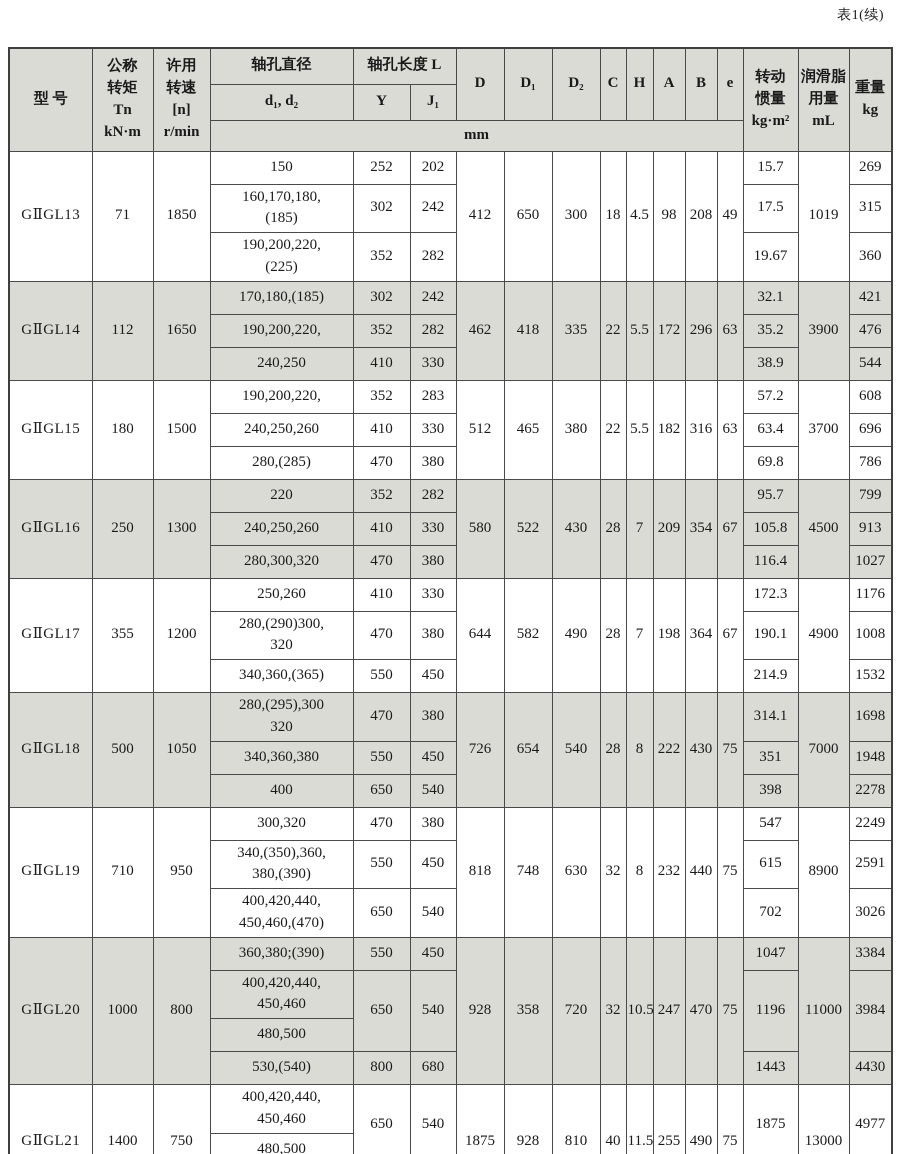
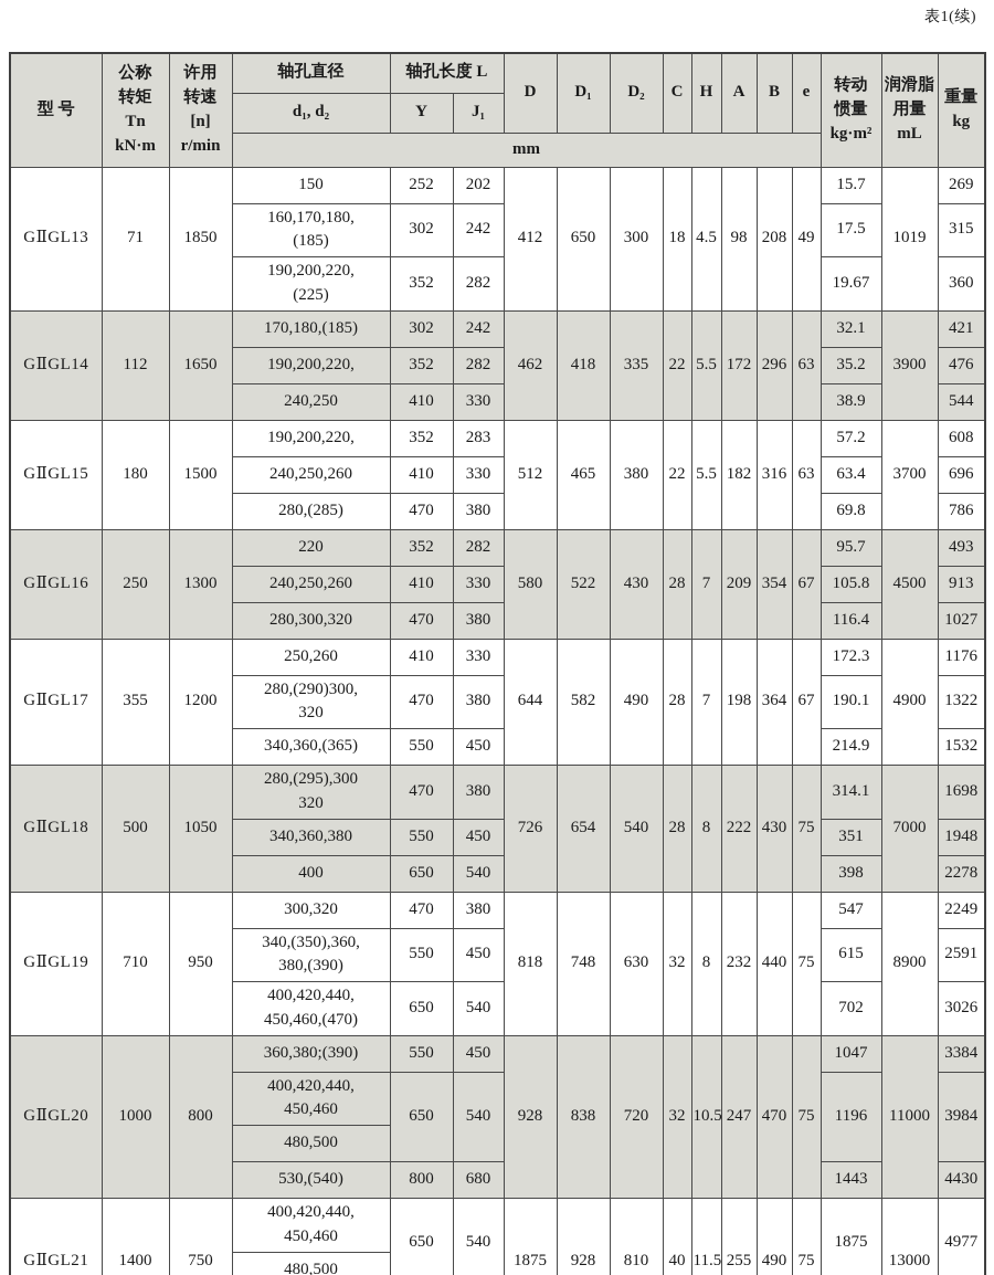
  表1(续)
  型 号	公称 转矩 Tn kN·m	许用 转速 [n] r/min	轴孔直径	轴孔长度 L	D	D₁	D₂	C	H	A	B	e	转动 惯量 kg·m²	润滑脂 用量 mL	重量 kg
  d₁, d₂	Y	J₁
  mm
  GⅡGL13	71	1850	150	252	202	412	650	300	18	4.5	98	208	49	15.7	1019	269
  160,170,180, (185)	302	242	17.5	315
  190,200,220, (225)	352	282	19.67	360
  GⅡGL14	112	1650	170,180,(185)	302	242	462	418	335	22	5.5	172	296	63	32.1	3900	421
  190,200,220,	352	282	35.2	476
  240,250	410	330	38.9	544
  GⅡGL15	180	1500	190,200,220,	352	283	512	465	380	22	5.5	182	316	63	57.2	3700	608
  240,250,260	410	330	63.4	696
  280,(285)	470	380	69.8	786
- GⅡGL16	250	1300	220	352	282	580	522	430	28	7	209	354	67	95.7	4500	799
+ GⅡGL16	250	1300	220	352	282	580	522	430	28	7	209	354	67	95.7	4500	493
  240,250,260	410	330	105.8	913
  280,300,320	470	380	116.4	1027
  GⅡGL17	355	1200	250,260	410	330	644	582	490	28	7	198	364	67	172.3	4900	1176
- 280,(290)300, 320	470	380	190.1	1008
+ 280,(290)300, 320	470	380	190.1	1322
  340,360,(365)	550	450	214.9	1532
  GⅡGL18	500	1050	280,(295),300 320	470	380	726	654	540	28	8	222	430	75	314.1	7000	1698
  340,360,380	550	450	351	1948
  400	650	540	398	2278
  GⅡGL19	710	950	300,320	470	380	818	748	630	32	8	232	440	75	547	8900	2249
  340,(350),360, 380,(390)	550	450	615	2591
  400,420,440, 450,460,(470)	650	540	702	3026
- GⅡGL20	1000	800	360,380;(390)	550	450	928	358	720	32	10.5	247	470	75	1047	11000	3384
+ GⅡGL20	1000	800	360,380;(390)	550	450	928	838	720	32	10.5	247	470	75	1047	11000	3384
  400,420,440, 450,460	650	540	1196	3984
  480,500
  530,(540)	800	680	1443	4430
  GⅡGL21	1400	750	400,420,440, 450,460	650	540	1875	928	810	40	11.5	255	490	75	1875	13000	4977
  480,500
